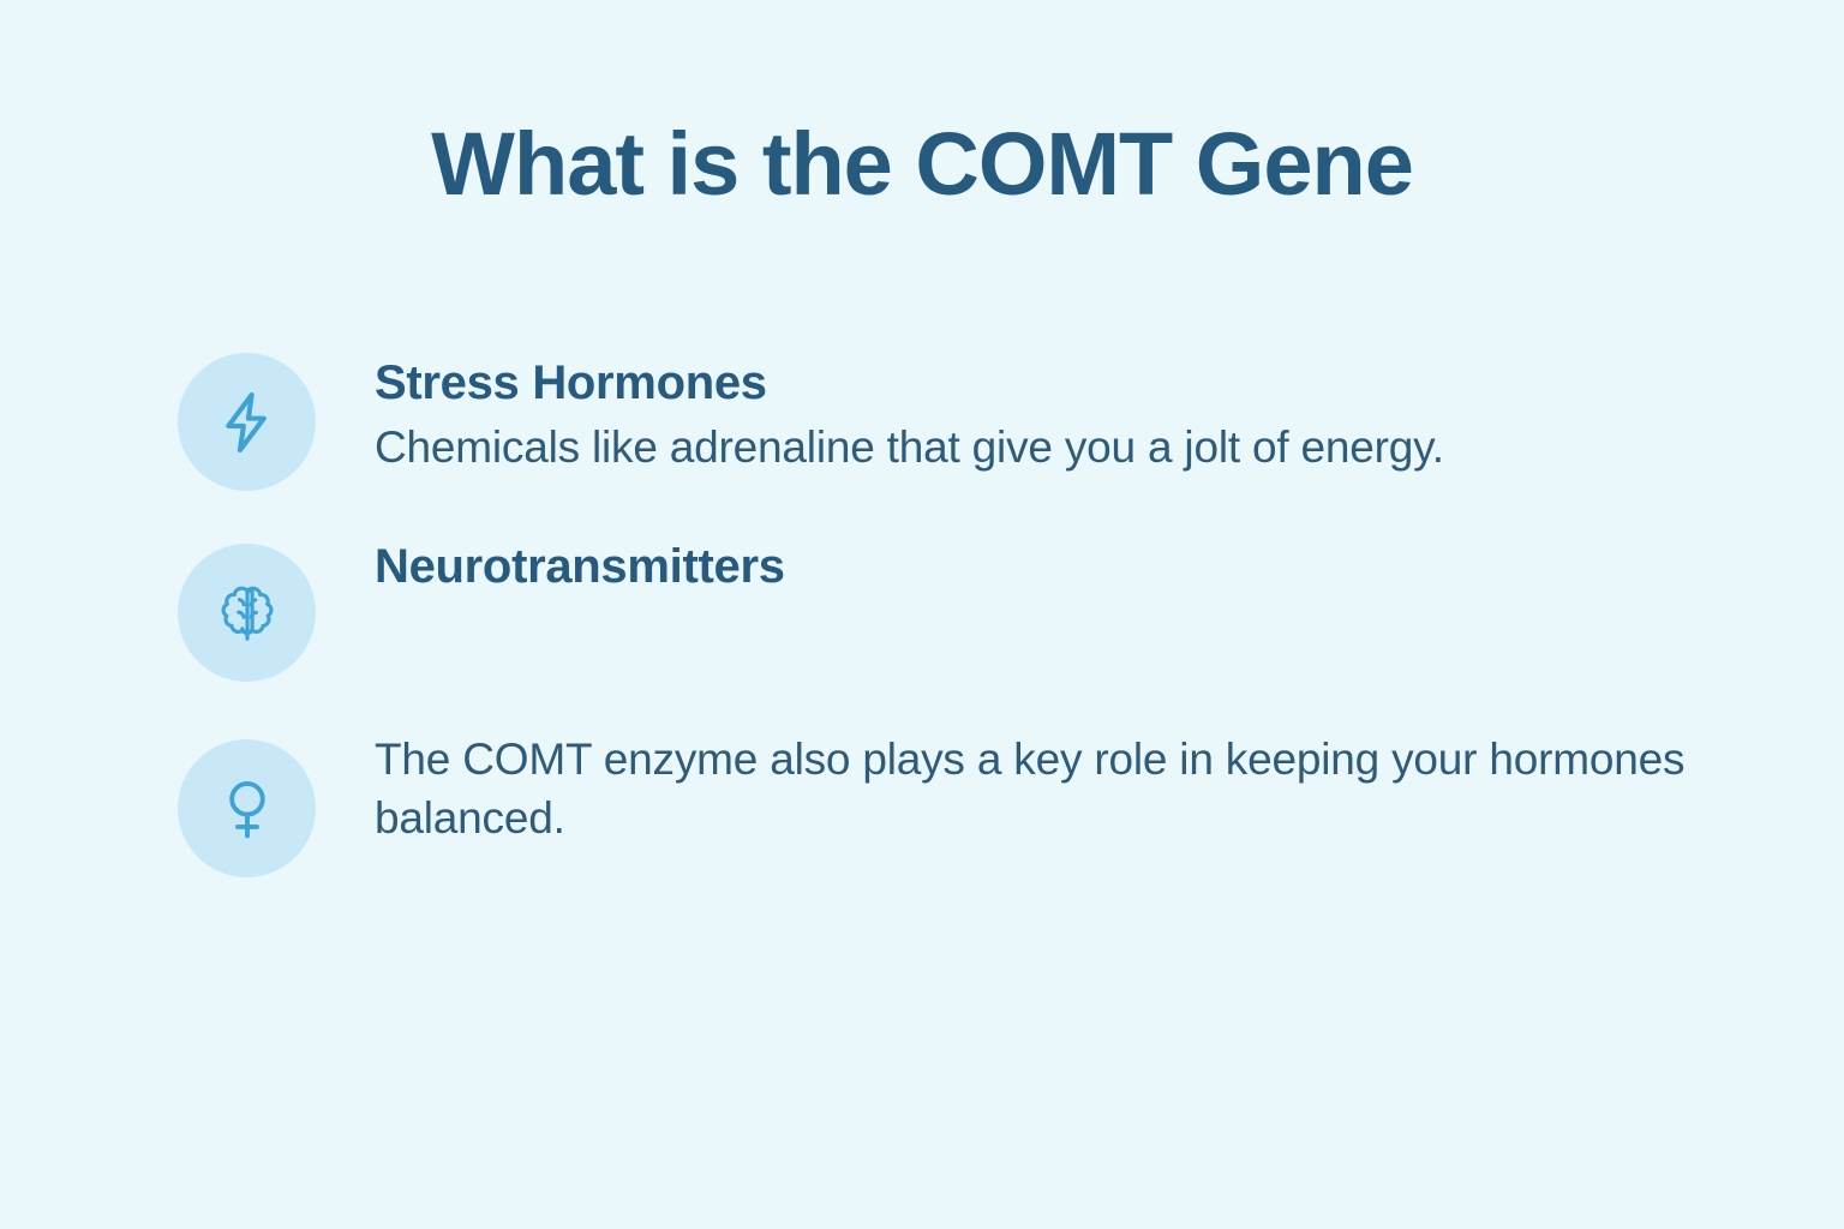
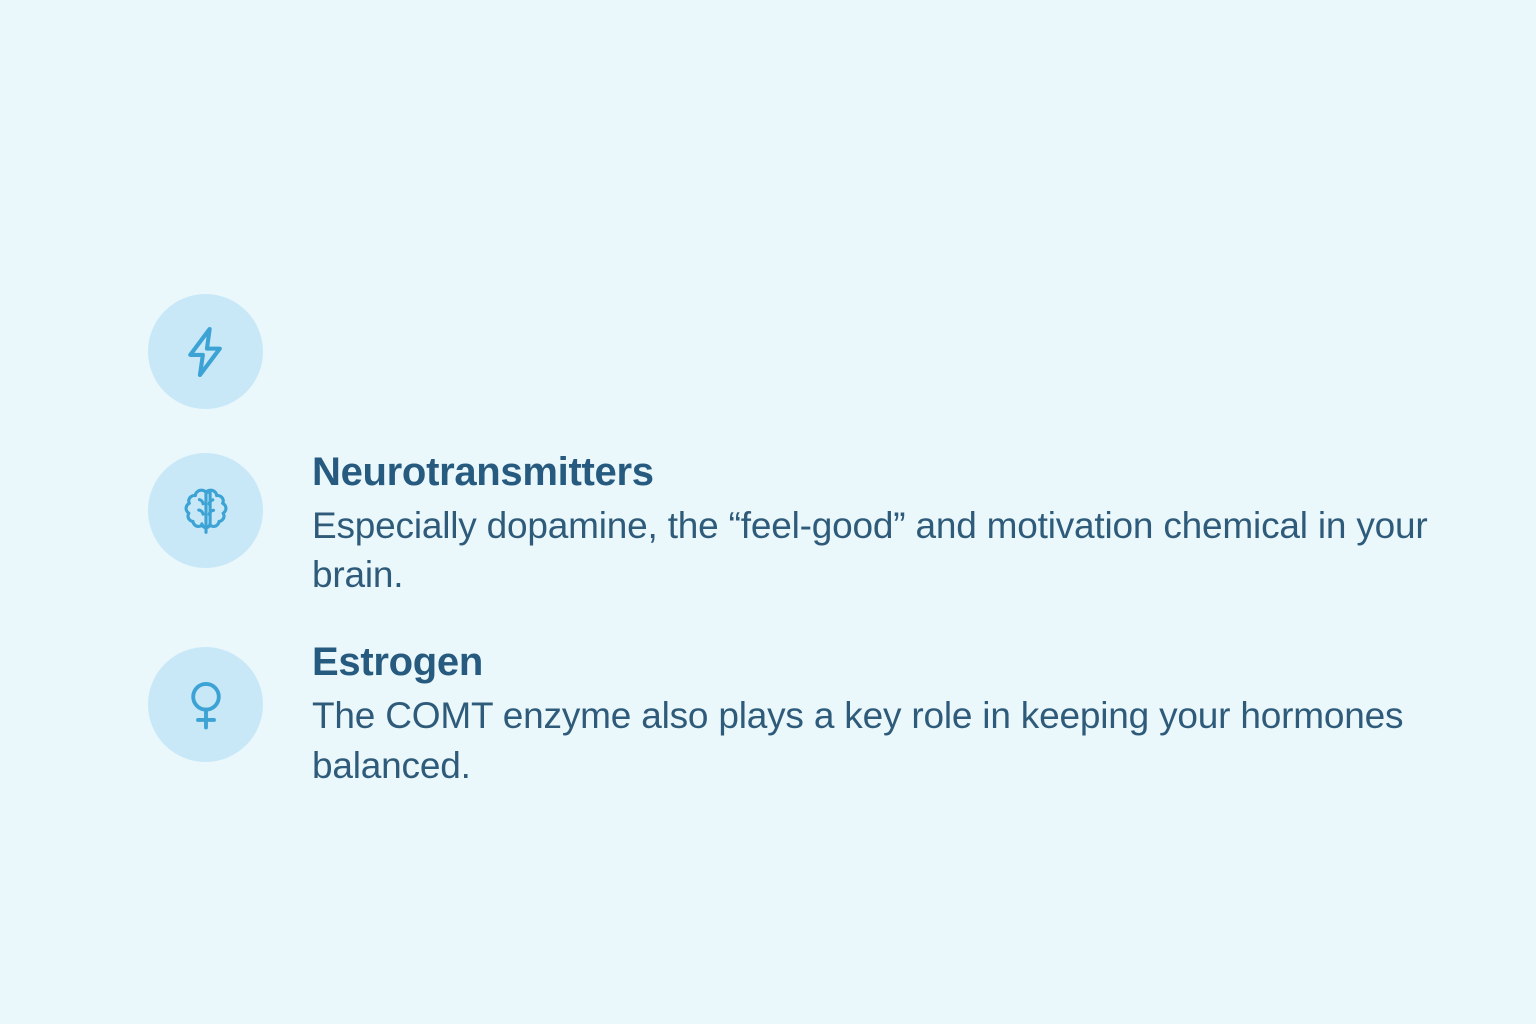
- What is the COMT Gene
- Stress Hormones
- Chemicals like adrenaline that give you a jolt of energy.
  Neurotransmitters
+ Especially dopamine, the “feel-good” and motivation chemical in your brain.
+ Estrogen
  The COMT enzyme also plays a key role in keeping your hormones balanced.
